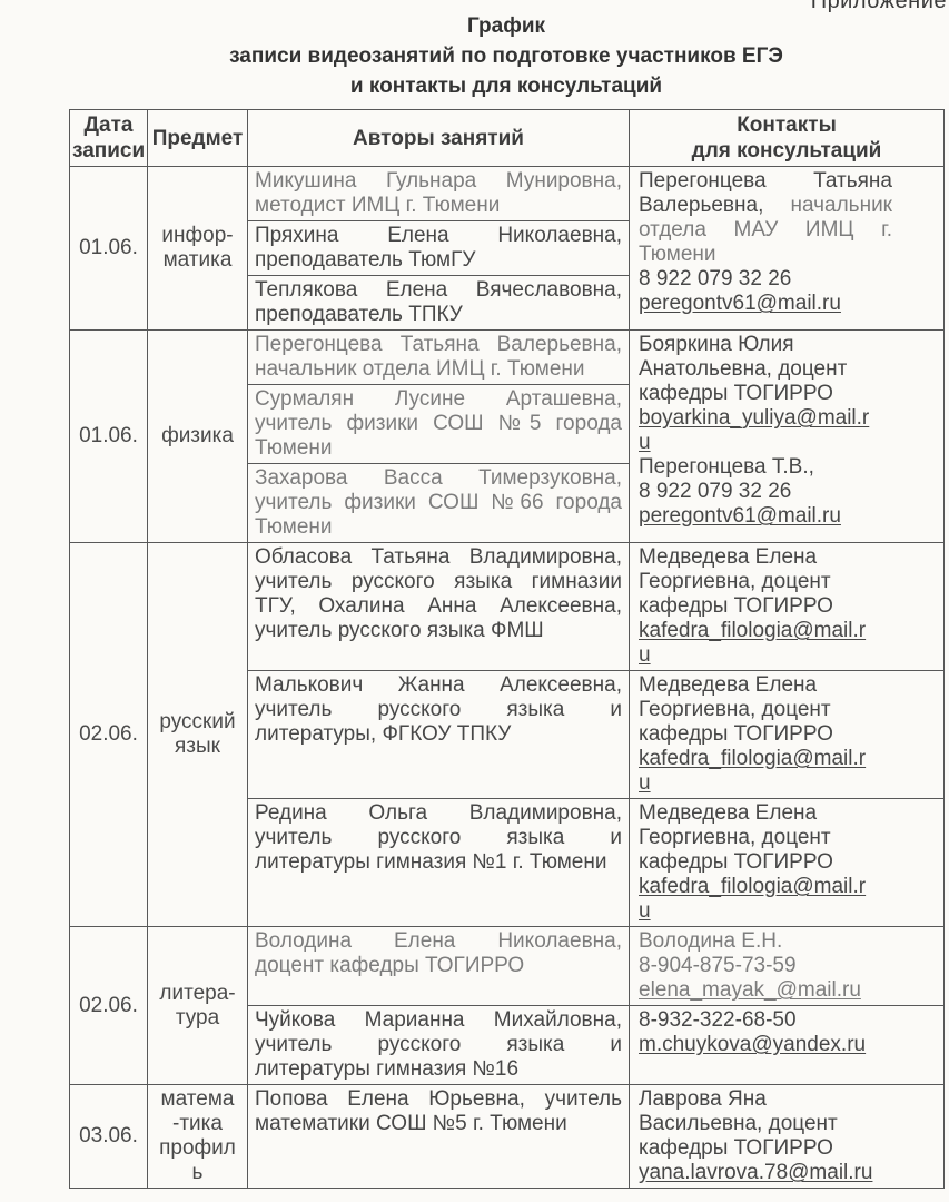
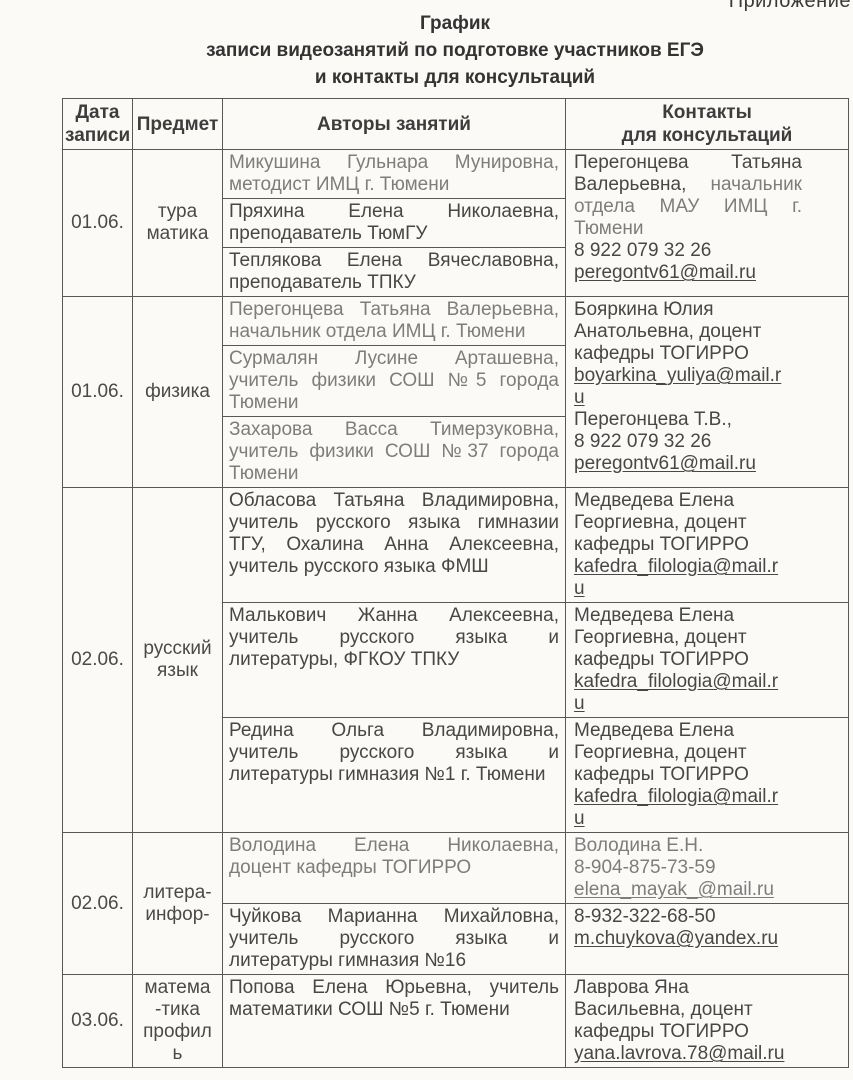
  Приложение
  График
  записи видеозанятий по подготовке участников ЕГЭ
  и контакты для консультаций
  Дата записи	Предмет	Авторы занятий	Контакты для консультаций
- 01.06.	инфор-матика	Микушина Гульнара Мунировна, методист ИМЦ г. ТюмениПряхина Елена Николаевна, преподаватель ТюмГУТеплякова Елена Вячеславовна, преподаватель ТПКУ	Перегонцева Татьяна Валерьевна, начальник отдела МАУ ИМЦ г. Тюмени8 922 079 32 26peregontv61@mail.ru
+ 01.06.	тураматика	Микушина Гульнара Мунировна, методист ИМЦ г. ТюмениПряхина Елена Николаевна, преподаватель ТюмГУТеплякова Елена Вячеславовна, преподаватель ТПКУ	Перегонцева Татьяна Валерьевна, начальник отдела МАУ ИМЦ г. Тюмени8 922 079 32 26peregontv61@mail.ru
- 01.06.	физика	Перегонцева Татьяна Валерьевна, начальник отдела ИМЦ г. ТюмениСурмалян Лусине Арташевна, учитель физики СОШ №5 города ТюмениЗахарова Васса Тимерзуковна, учитель физики СОШ №66 города Тюмени	Бояркина Юлия Анатольевна, доцент кафедры ТОГИРРОboyarkina_yuliya@mail.ruПерегонцева Т.В.,8 922 079 32 26peregontv61@mail.ru
+ 01.06.	физика	Перегонцева Татьяна Валерьевна, начальник отдела ИМЦ г. ТюмениСурмалян Лусине Арташевна, учитель физики СОШ №5 города ТюмениЗахарова Васса Тимерзуковна, учитель физики СОШ №37 города Тюмени	Бояркина Юлия Анатольевна, доцент кафедры ТОГИРРОboyarkina_yuliya@mail.ruПерегонцева Т.В.,8 922 079 32 26peregontv61@mail.ru
  02.06.	русскийязык	Обласова Татьяна Владимировна, учитель русского языка гимназии ТГУ, Охалина Анна Алексеевна, учитель русского языка ФМШ	Медведева Елена Георгиевна, доцент кафедры ТОГИРРОkafedra_filologia@mail.ru
  Малькович Жанна Алексеевна, учитель русского языка и литературы, ФГКОУ ТПКУ	Медведева Елена Георгиевна, доцент кафедры ТОГИРРОkafedra_filologia@mail.ru
  Редина Ольга Владимировна, учитель русского языка и литературы гимназия №1 г. Тюмени	Медведева Елена Георгиевна, доцент кафедры ТОГИРРОkafedra_filologia@mail.ru
- 02.06.	литера-тура	Володина Елена Николаевна, доцент кафедры ТОГИРРО	Володина Е.Н.8-904-875-73-59elena_mayak_@mail.ru
+ 02.06.	литера-инфор-	Володина Елена Николаевна, доцент кафедры ТОГИРРО	Володина Е.Н.8-904-875-73-59elena_mayak_@mail.ru
  Чуйкова Марианна Михайловна, учитель русского языка и литературы гимназия №16	8-932-322-68-50m.chuykova@yandex.ru
  03.06.	матема-тикапрофиль	Попова Елена Юрьевна, учитель математики СОШ №5 г. Тюмени	Лаврова Яна Васильевна, доцент кафедры ТОГИРРОyana.lavrova.78@mail.ru
